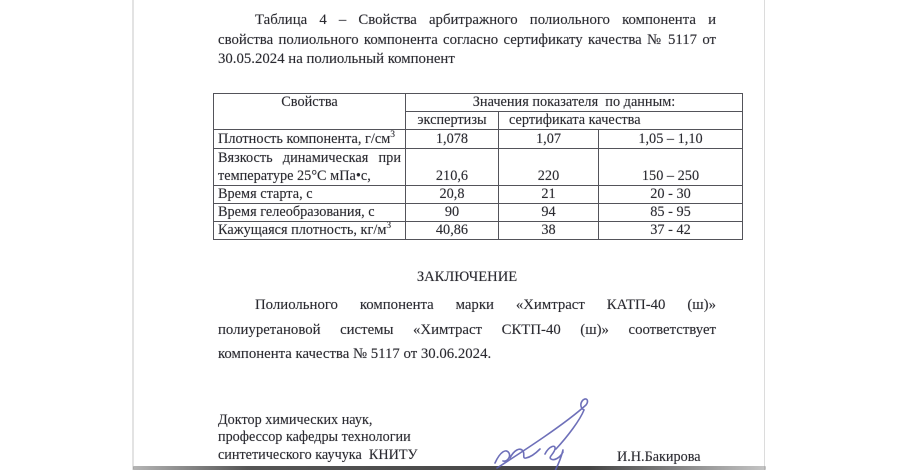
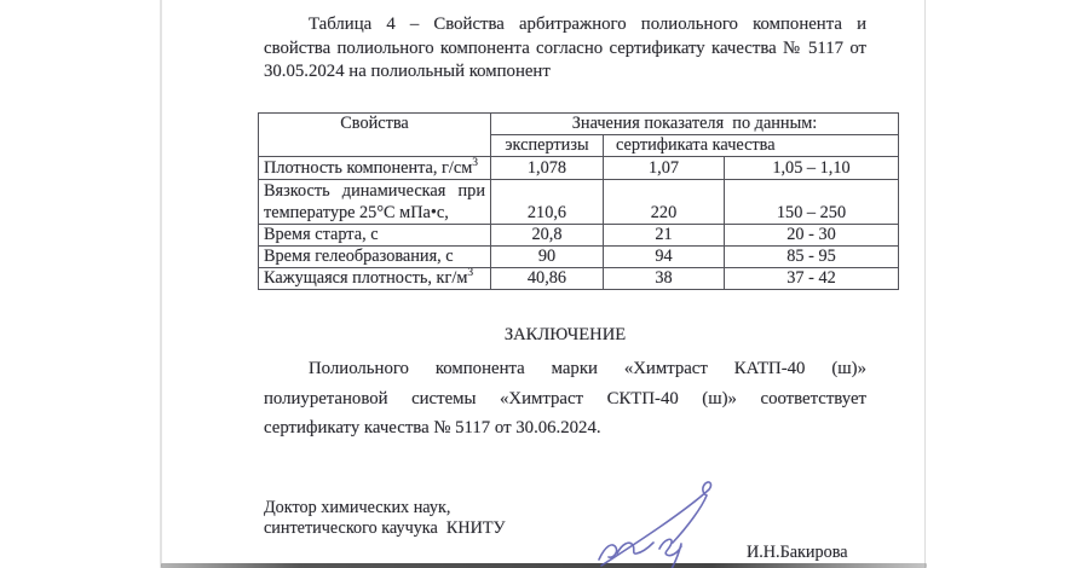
  Таблица 4 – Свойства арбитражного полиольного компонента и
  свойства полиольного компонента согласно сертификату качества № 5117 от
  30.05.2024 на полиольный компонент
  Свойства	Значения показателя по данным:
  экспертизы	сертификата качества
  Плотность компонента, г/см3	1,078	1,07	1,05 – 1,10
  Вязкость динамическая при температуре 25°С мПа•с,	210,6	220	150 – 250
  Время старта, с	20,8	21	20 - 30
  Время гелеобразования, с	90	94	85 - 95
  Кажущаяся плотность, кг/м3	40,86	38	37 - 42
  ЗАКЛЮЧЕНИЕ
  Полиольного компонента марки «Химтраст КАТП-40 (ш)»
  полиуретановой системы «Химтраст СКТП-40 (ш)» соответствует
- компонента качества № 5117 от 30.06.2024.
+ сертификату качества № 5117 от 30.06.2024.
  Доктор химических наук,
- профессор кафедры технологии
  синтетического каучука КНИТУ
  И.Н.Бакирова
